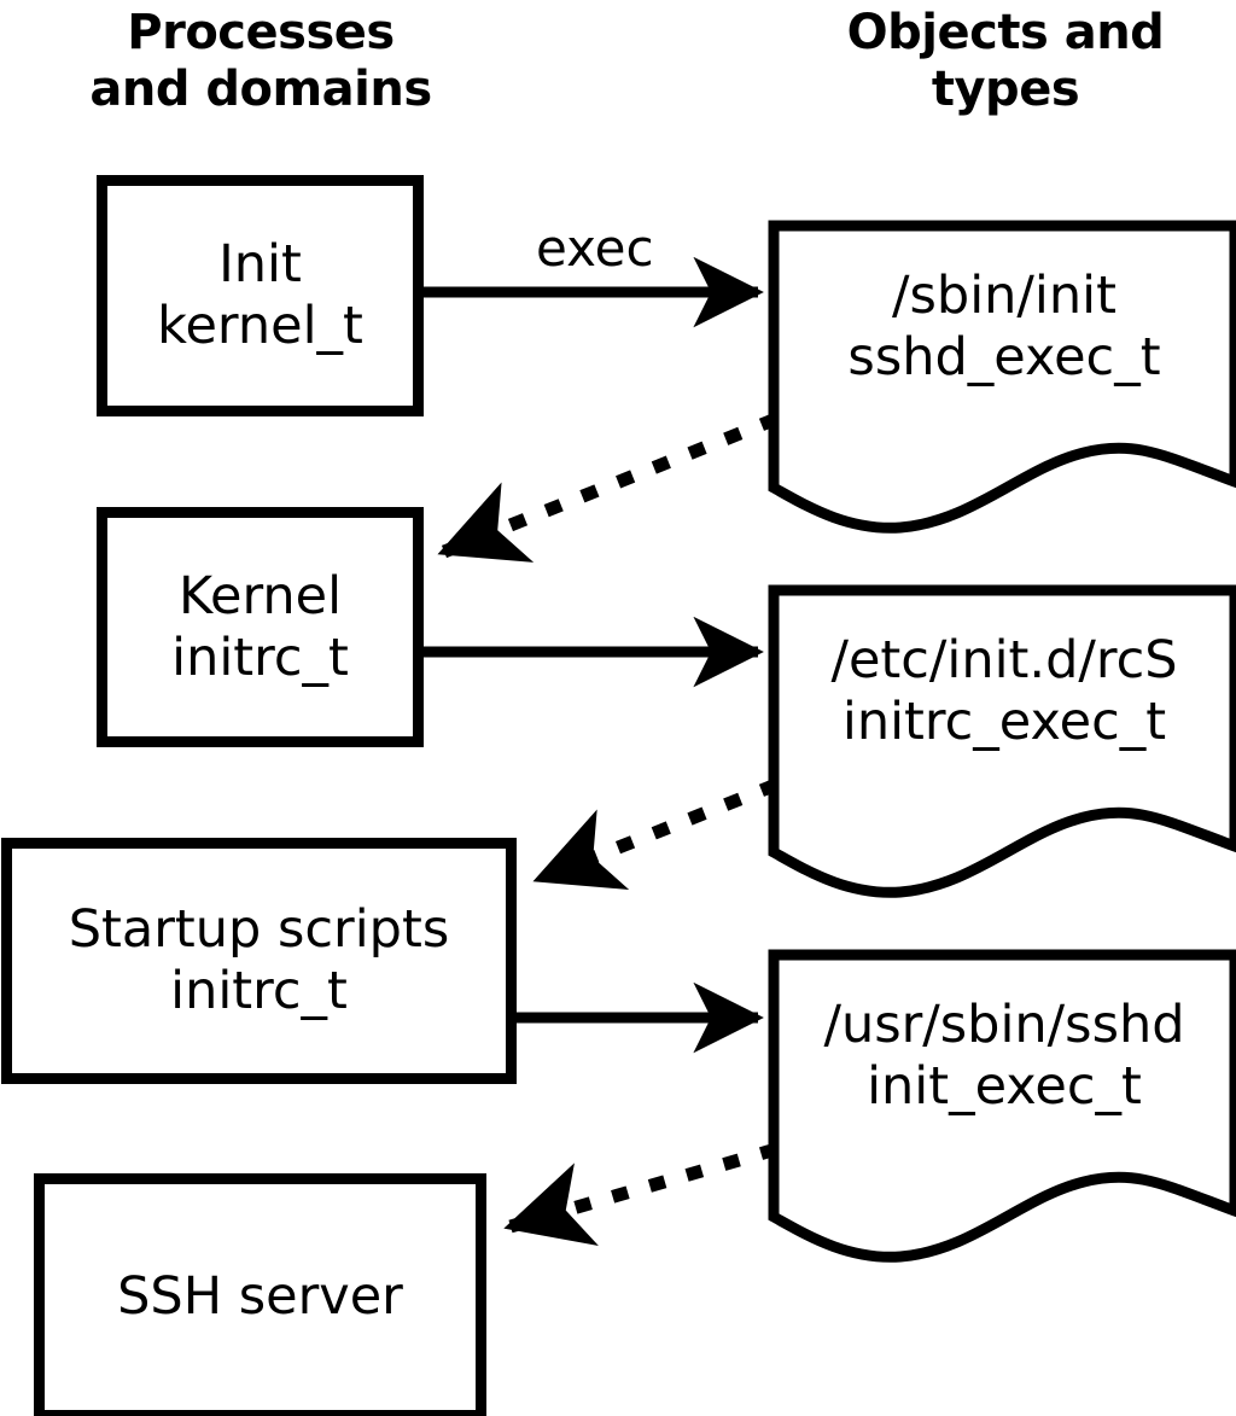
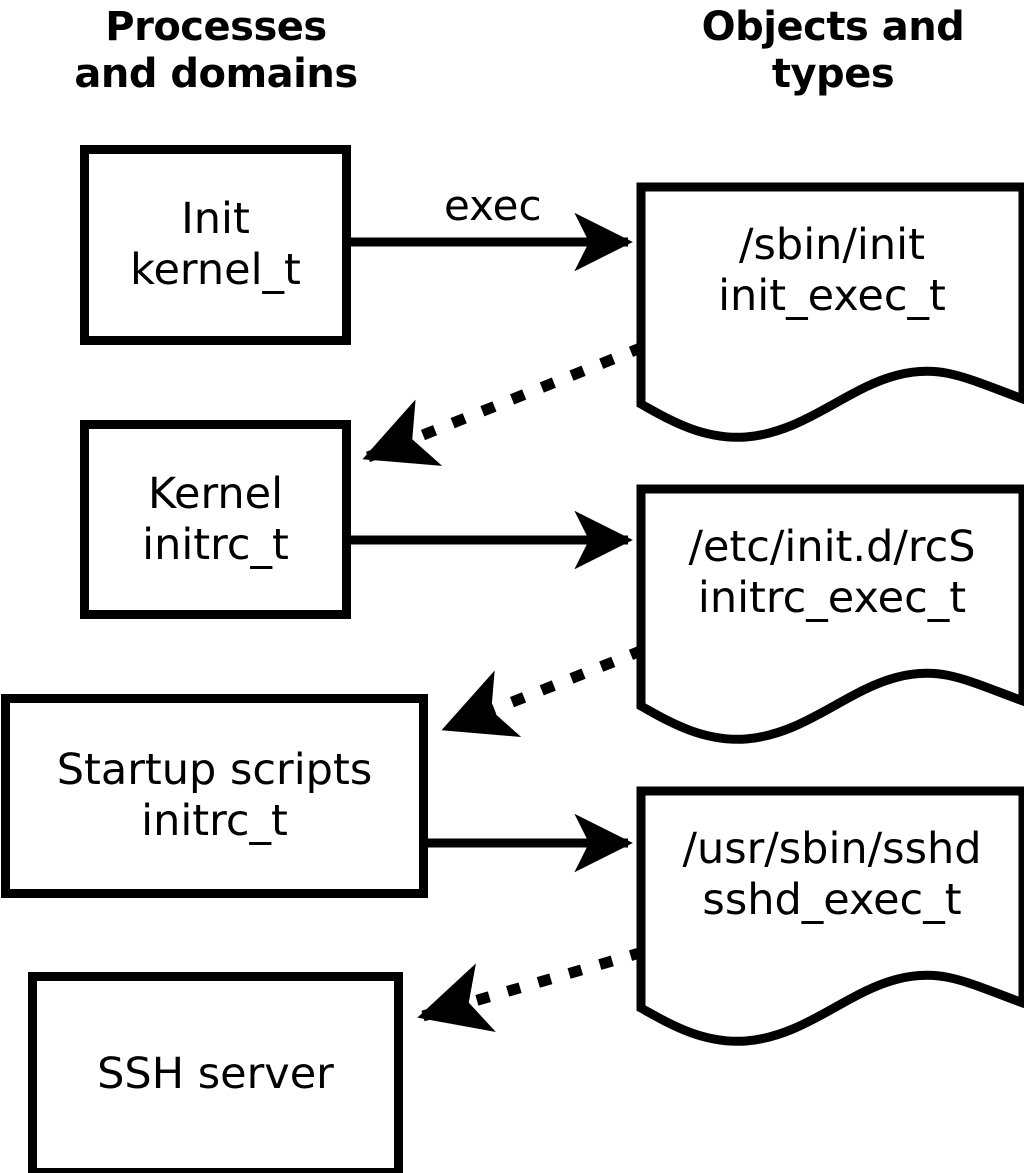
  Processes
  and domains
  Objects and
  types
  exec
  Init
  kernel_t
  Kernel
  initrc_t
  Startup scripts
  initrc_t
  SSH server
  /sbin/init
- sshd_exec_t
+ init_exec_t
  /etc/init.d/rcS
  initrc_exec_t
  /usr/sbin/sshd
- init_exec_t
+ sshd_exec_t
